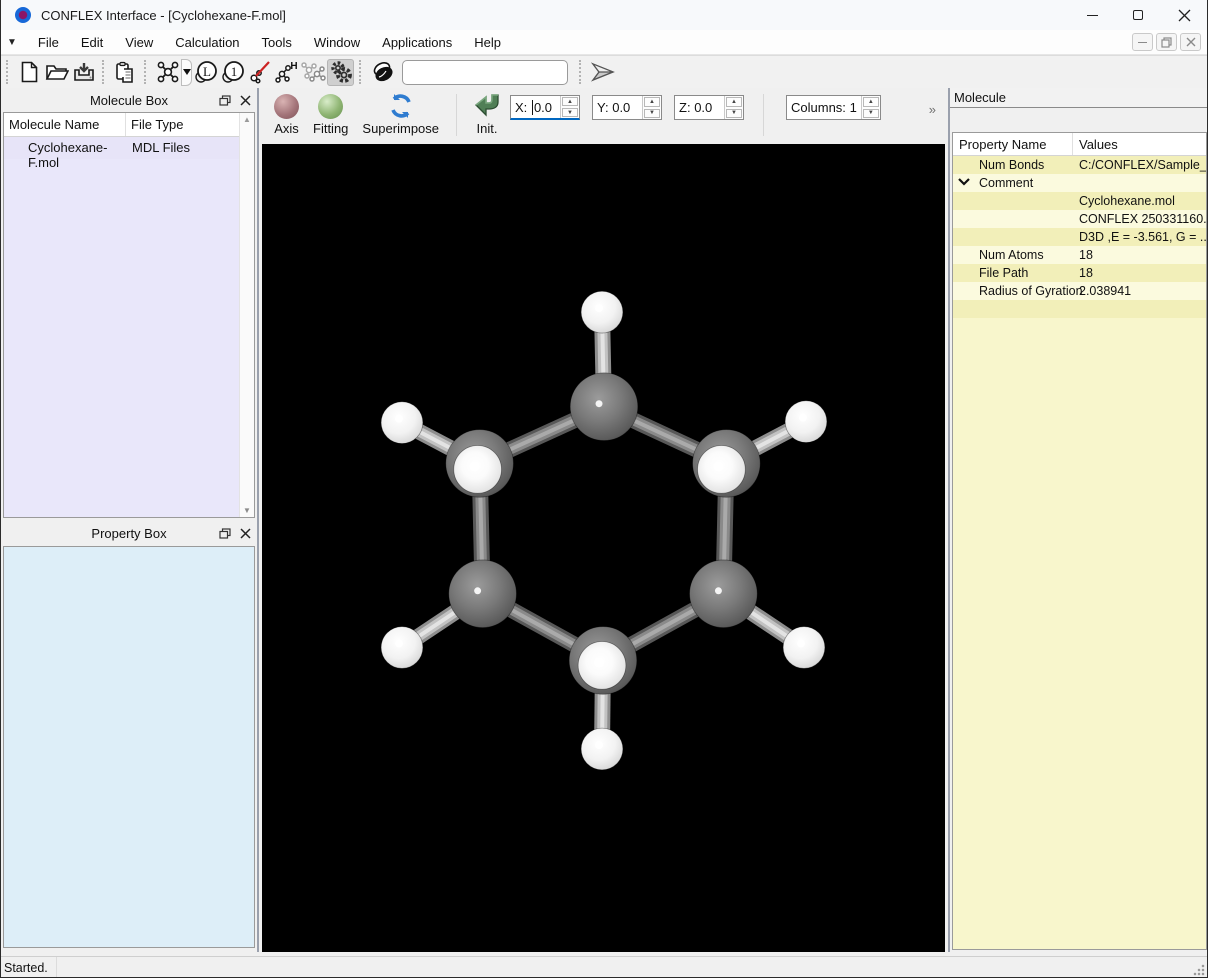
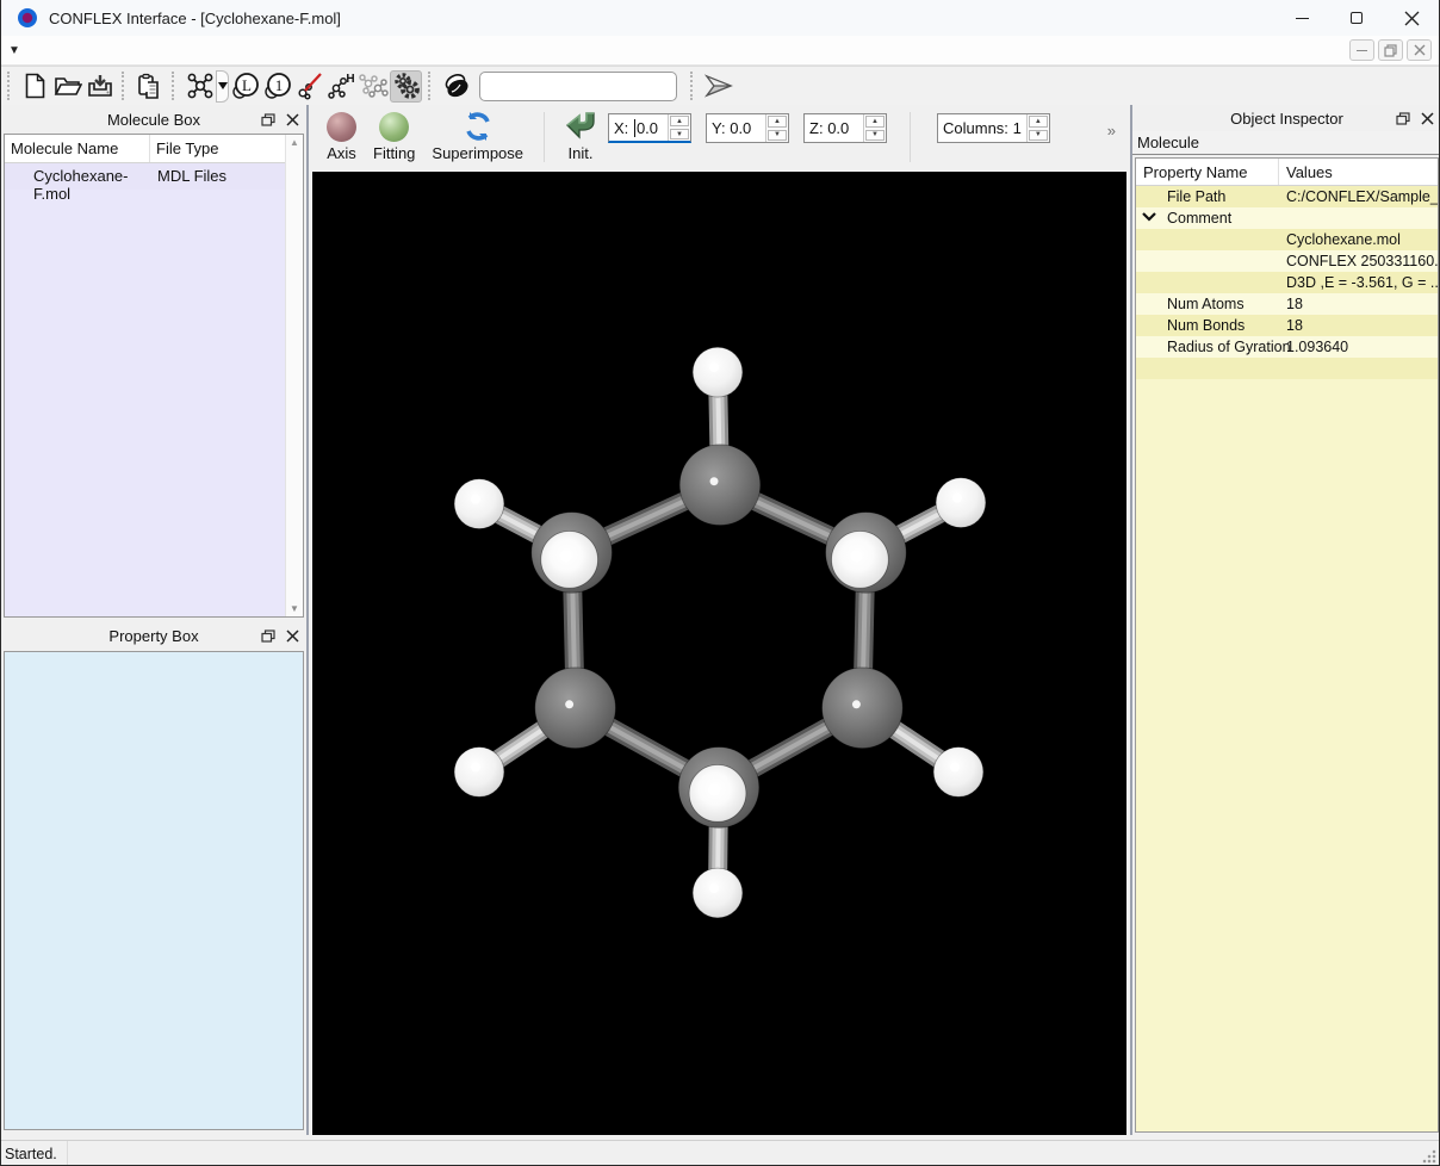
  CONFLEX Interface - [Cyclohexane-F.mol]
  ▼
- File
- Edit
- View
- Calculation
- Tools
- Window
- Applications
- Help
  L
  1
  H
  Molecule Box
  Molecule Name
  File Type
  Cyclohexane-F.mol
  MDL Files
  ▲
  ▼
  Property Box
  Axis
  Fitting
  Superimpose
  Init.
  X:
  0.0
  Y:
  0.0
  Z:
  0.0
  Columns:
  1
  »
+ Object Inspector
  Molecule
  Property Name
  Values
- Num Bonds
+ File Path
  C:/CONFLEX/Sample_
  Comment
  Cyclohexane.mol
  CONFLEX 250331160.
  D3D ,E = -3.561, G = ..
  Num Atoms
  18
- File Path
+ Num Bonds
  18
  Radius of Gyration
- 2.038941
+ 1.093640
  Started.
